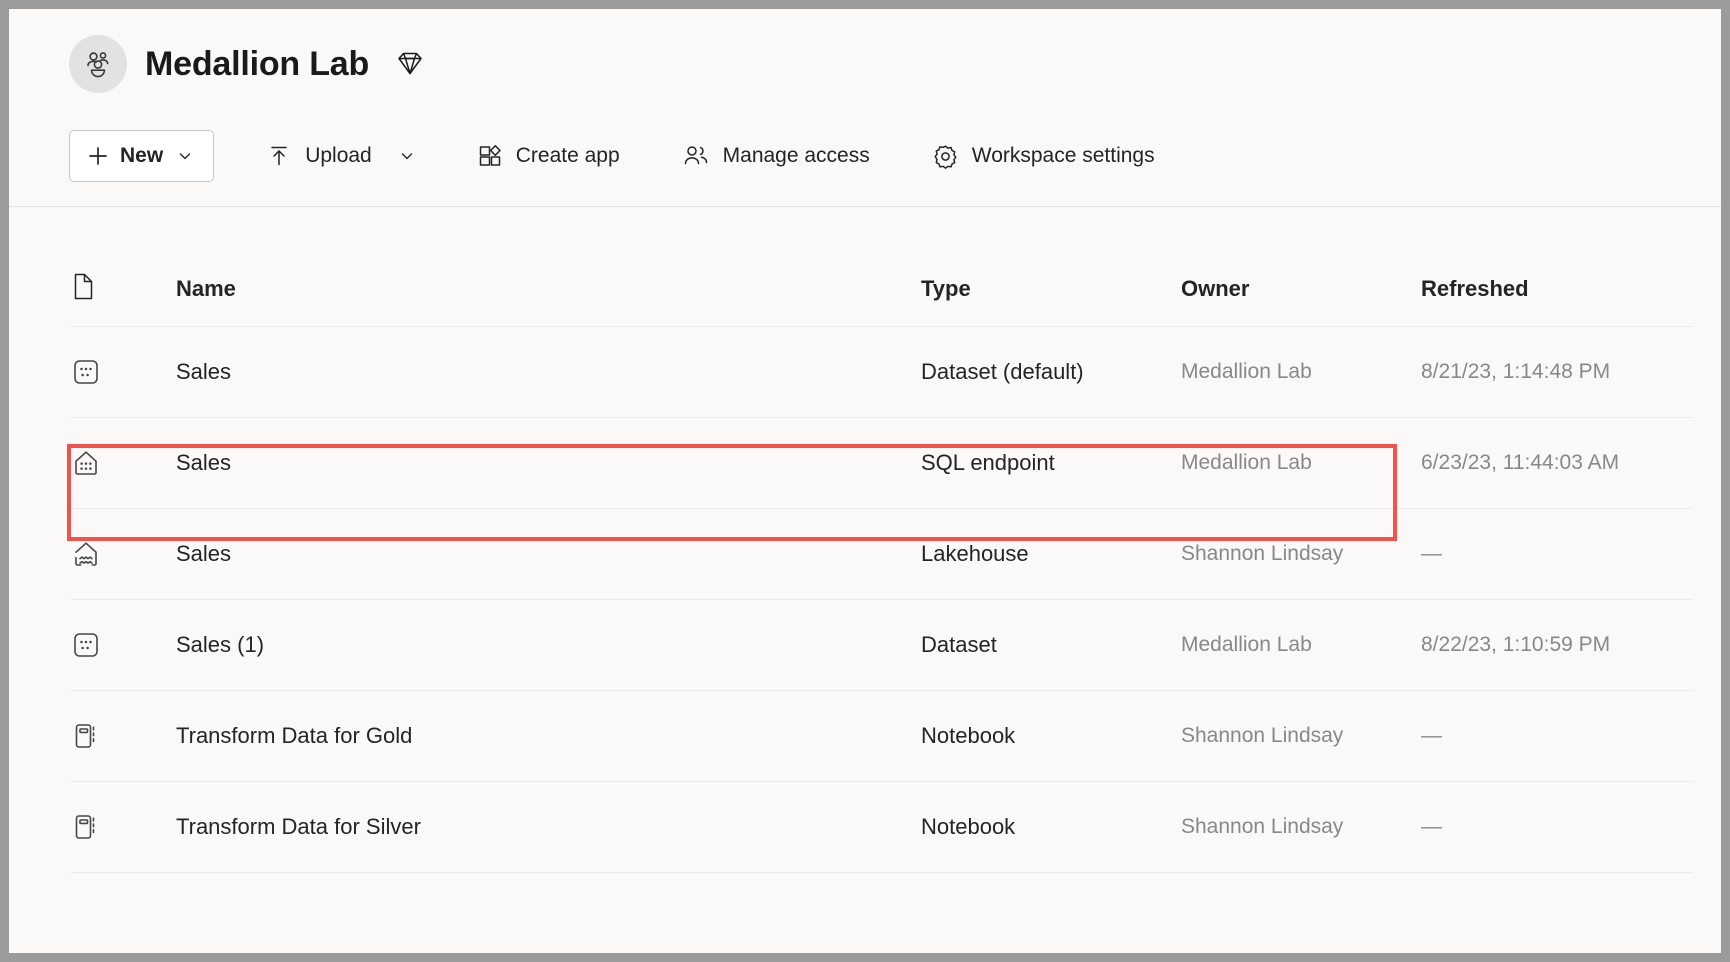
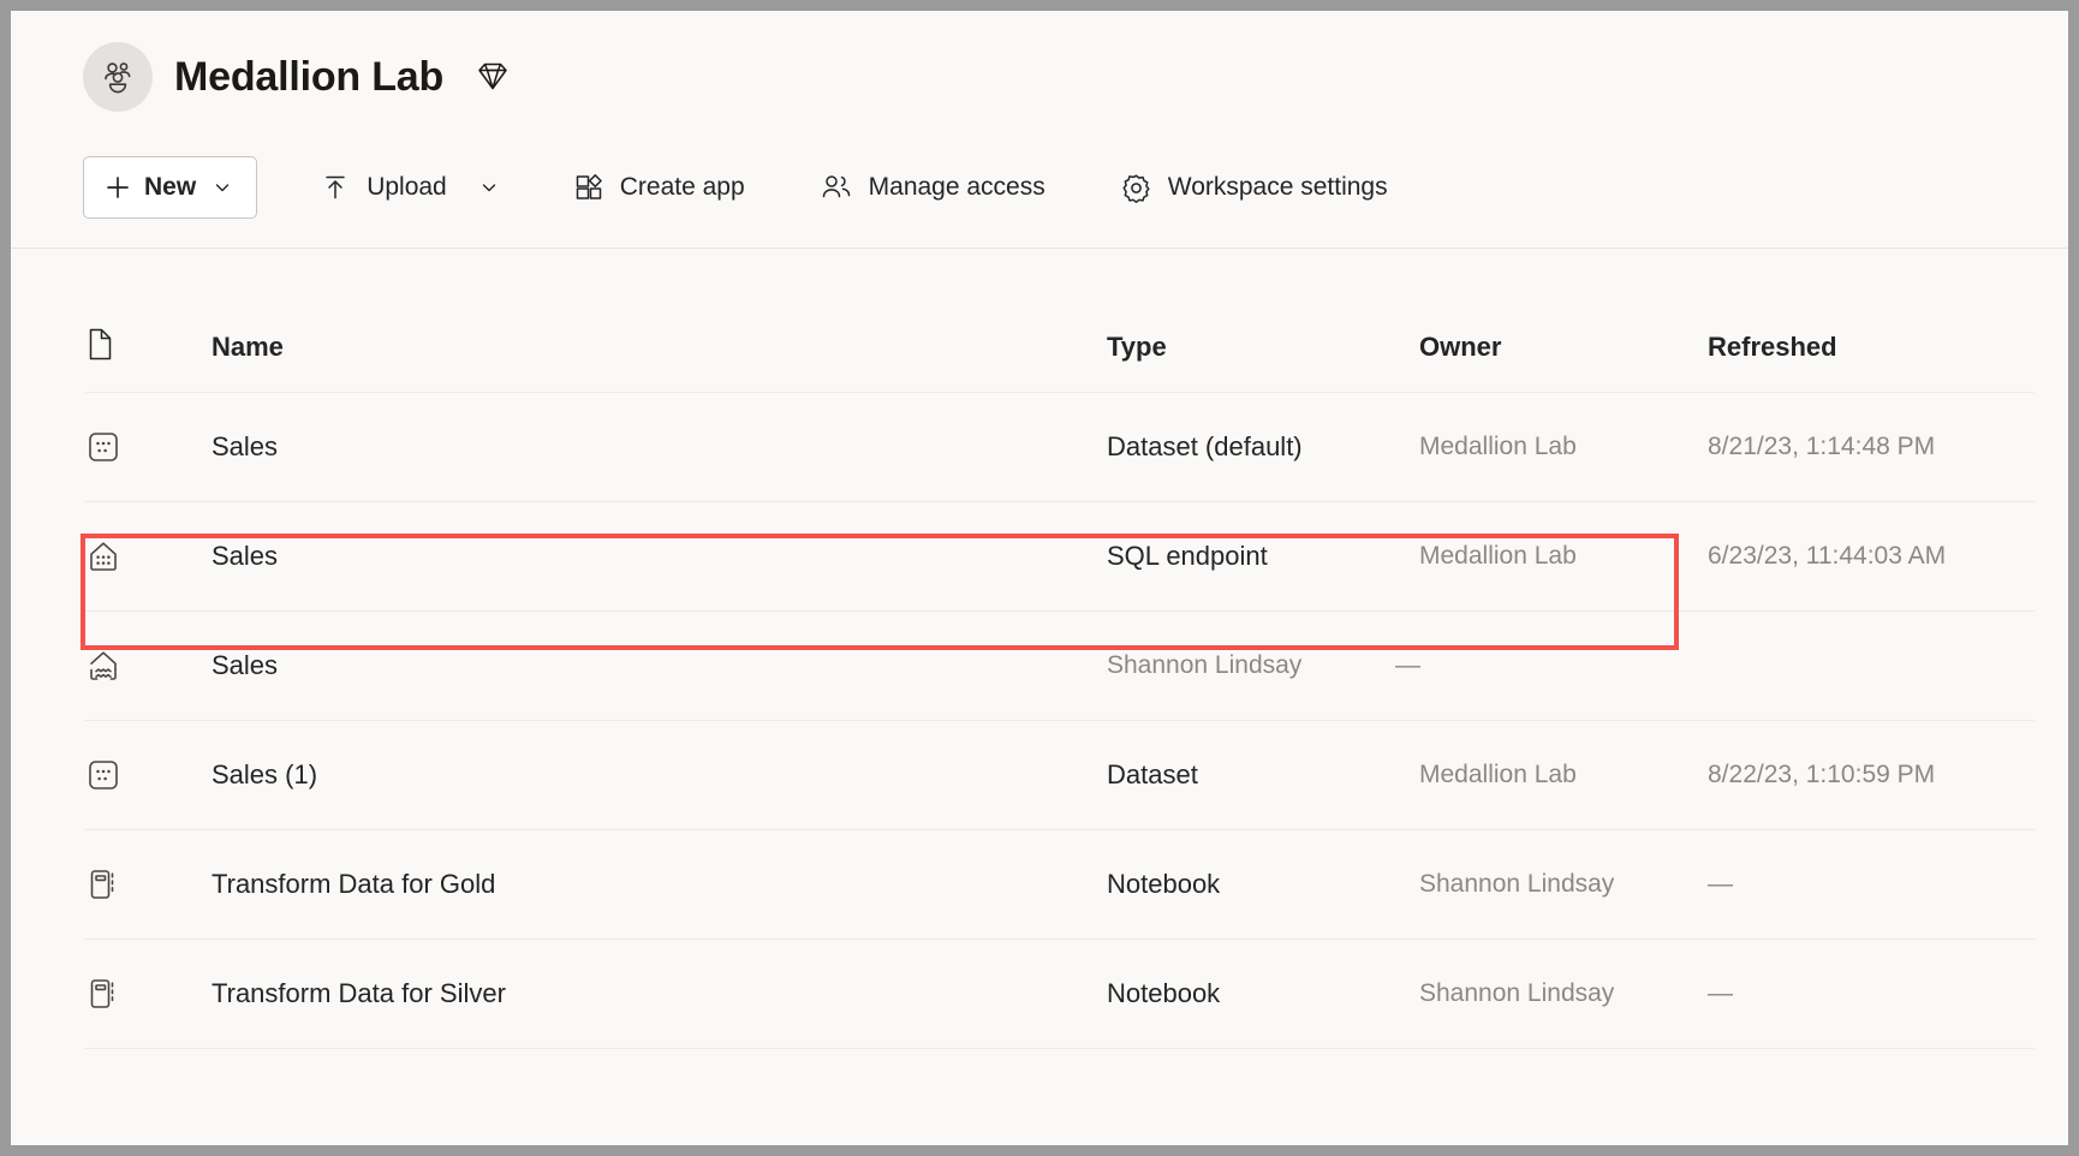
  Medallion Lab
  New
  Upload
  Create app
  Manage access
  Workspace settings
  Name
  Type
  Owner
  Refreshed
  Sales
  Dataset (default)
  Medallion Lab
  8/21/23, 1:14:48 PM
  Sales
  SQL endpoint
  Medallion Lab
  6/23/23, 11:44:03 AM
  Sales
- Lakehouse
  Shannon Lindsay
  —
  Sales (1)
  Dataset
  Medallion Lab
  8/22/23, 1:10:59 PM
  Transform Data for Gold
  Notebook
  Shannon Lindsay
  —
  Transform Data for Silver
  Notebook
  Shannon Lindsay
  —
